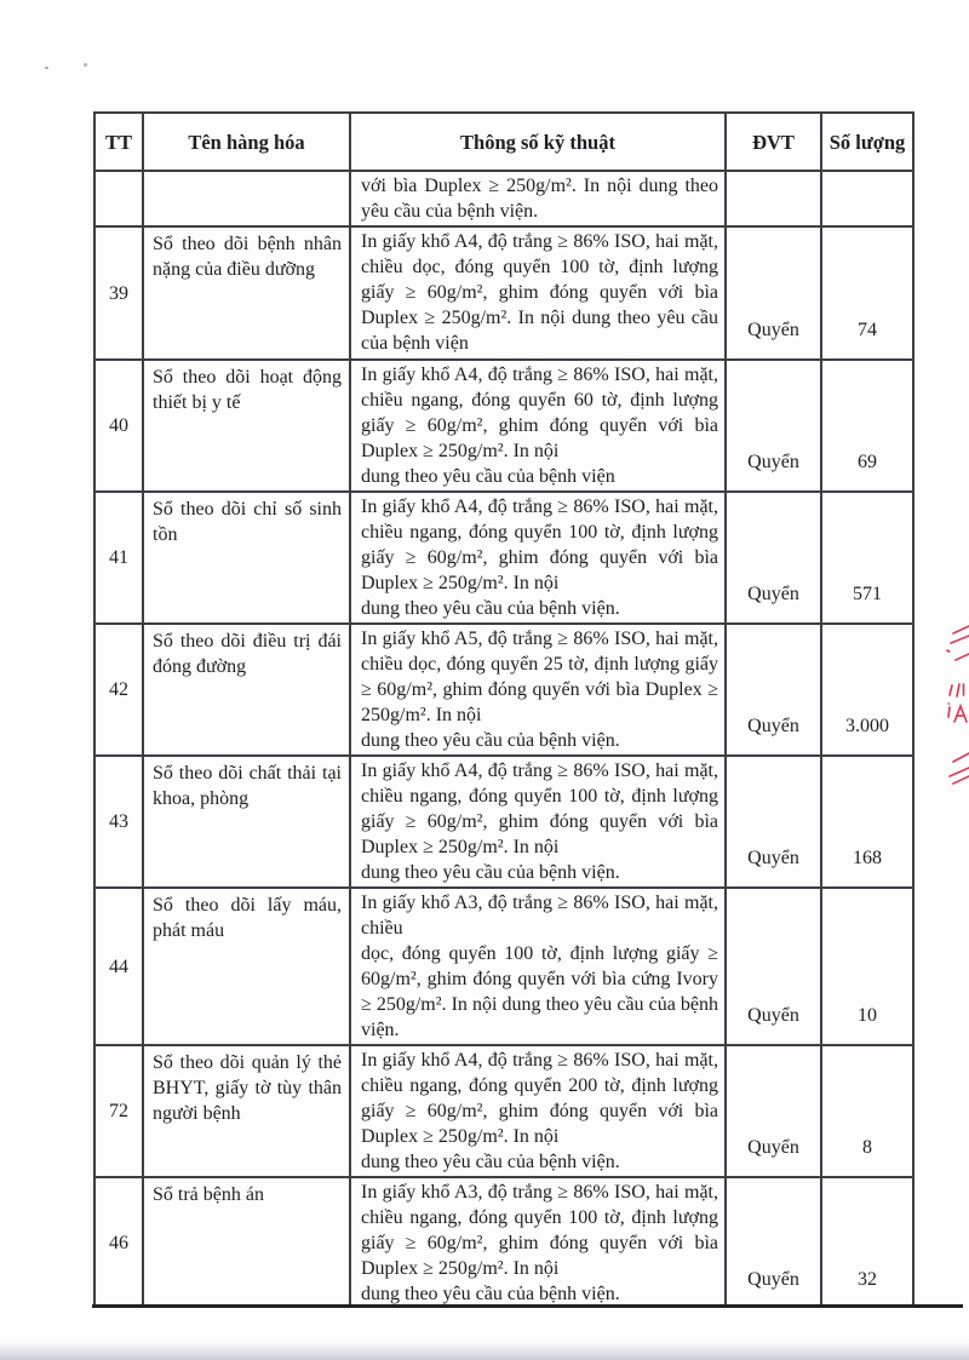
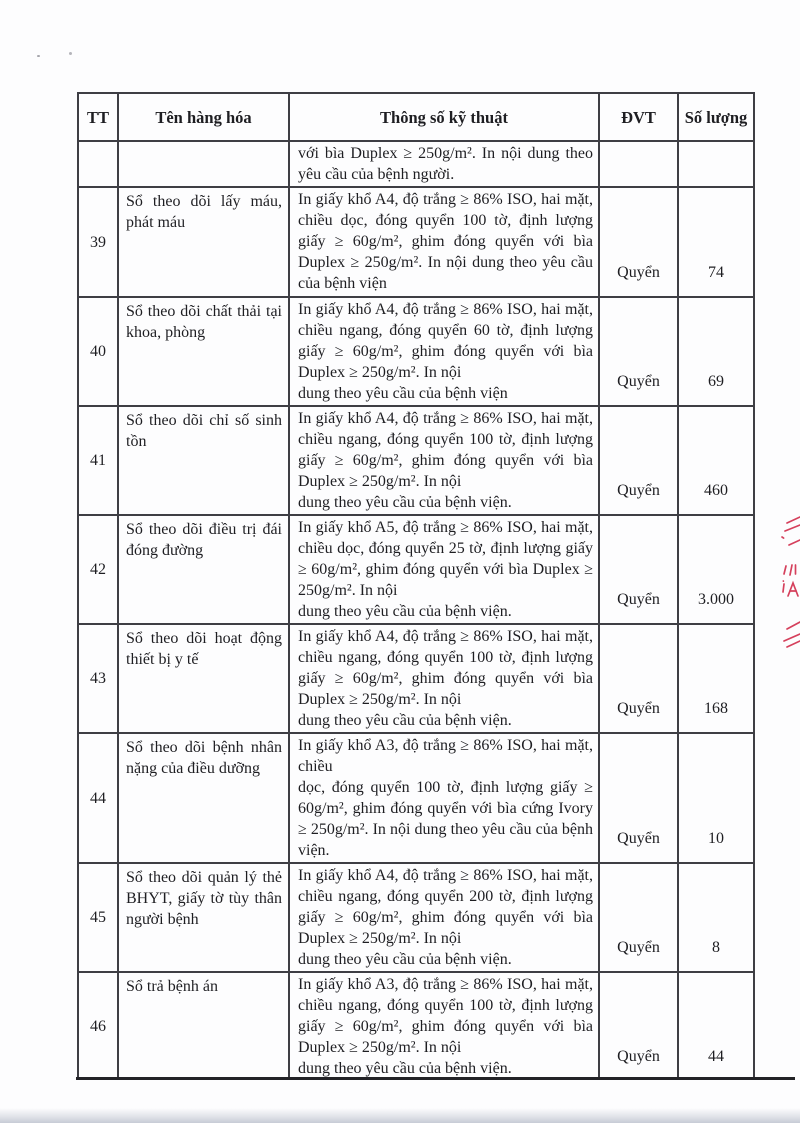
  TT	Tên hàng hóa	Thông số kỹ thuật	ĐVT	Số lượng
- 		với bìa Duplex ≥ 250g/m². In nội dung theo yêu cầu của bệnh viện.
+ 		với bìa Duplex ≥ 250g/m². In nội dung theo yêu cầu của bệnh người.
- 39	Sổ theo dõi bệnh nhân nặng của điều dưỡng	In giấy khổ A4, độ trắng ≥ 86% ISO, hai mặt, chiều dọc, đóng quyển 100 tờ, định lượng giấy ≥ 60g/m², ghim đóng quyển với bìa Duplex ≥ 250g/m². In nội dung theo yêu cầu của bệnh viện	Quyển	74
+ 39	Sổ theo dõi lấy máu, phát máu	In giấy khổ A4, độ trắng ≥ 86% ISO, hai mặt, chiều dọc, đóng quyển 100 tờ, định lượng giấy ≥ 60g/m², ghim đóng quyển với bìa Duplex ≥ 250g/m². In nội dung theo yêu cầu của bệnh viện	Quyển	74
- 40	Sổ theo dõi hoạt động thiết bị y tế	In giấy khổ A4, độ trắng ≥ 86% ISO, hai mặt, chiều ngang, đóng quyển 60 tờ, định lượng giấy ≥ 60g/m², ghim đóng quyển với bìa Duplex ≥ 250g/m². In nội dung theo yêu cầu của bệnh viện	Quyển	69
+ 40	Sổ theo dõi chất thải tại khoa, phòng	In giấy khổ A4, độ trắng ≥ 86% ISO, hai mặt, chiều ngang, đóng quyển 60 tờ, định lượng giấy ≥ 60g/m², ghim đóng quyển với bìa Duplex ≥ 250g/m². In nội dung theo yêu cầu của bệnh viện	Quyển	69
- 41	Sổ theo dõi chỉ số sinh tồn	In giấy khổ A4, độ trắng ≥ 86% ISO, hai mặt, chiều ngang, đóng quyển 100 tờ, định lượng giấy ≥ 60g/m², ghim đóng quyển với bìa Duplex ≥ 250g/m². In nội dung theo yêu cầu của bệnh viện.	Quyển	571
+ 41	Sổ theo dõi chỉ số sinh tồn	In giấy khổ A4, độ trắng ≥ 86% ISO, hai mặt, chiều ngang, đóng quyển 100 tờ, định lượng giấy ≥ 60g/m², ghim đóng quyển với bìa Duplex ≥ 250g/m². In nội dung theo yêu cầu của bệnh viện.	Quyển	460
  42	Sổ theo dõi điều trị đái đóng đường	In giấy khổ A5, độ trắng ≥ 86% ISO, hai mặt, chiều dọc, đóng quyển 25 tờ, định lượng giấy ≥ 60g/m², ghim đóng quyển với bìa Duplex ≥ 250g/m². In nội dung theo yêu cầu của bệnh viện.	Quyển	3.000
- 43	Sổ theo dõi chất thải tại khoa, phòng	In giấy khổ A4, độ trắng ≥ 86% ISO, hai mặt, chiều ngang, đóng quyển 100 tờ, định lượng giấy ≥ 60g/m², ghim đóng quyển với bìa Duplex ≥ 250g/m². In nội dung theo yêu cầu của bệnh viện.	Quyển	168
+ 43	Sổ theo dõi hoạt động thiết bị y tế	In giấy khổ A4, độ trắng ≥ 86% ISO, hai mặt, chiều ngang, đóng quyển 100 tờ, định lượng giấy ≥ 60g/m², ghim đóng quyển với bìa Duplex ≥ 250g/m². In nội dung theo yêu cầu của bệnh viện.	Quyển	168
- 44	Sổ theo dõi lấy máu, phát máu	In giấy khổ A3, độ trắng ≥ 86% ISO, hai mặt, chiều dọc, đóng quyển 100 tờ, định lượng giấy ≥ 60g/m², ghim đóng quyển với bìa cứng Ivory ≥ 250g/m². In nội dung theo yêu cầu của bệnh viện.	Quyển	10
+ 44	Sổ theo dõi bệnh nhân nặng của điều dưỡng	In giấy khổ A3, độ trắng ≥ 86% ISO, hai mặt, chiều dọc, đóng quyển 100 tờ, định lượng giấy ≥ 60g/m², ghim đóng quyển với bìa cứng Ivory ≥ 250g/m². In nội dung theo yêu cầu của bệnh viện.	Quyển	10
- 72	Sổ theo dõi quản lý thẻ BHYT, giấy tờ tùy thân người bệnh	In giấy khổ A4, độ trắng ≥ 86% ISO, hai mặt, chiều ngang, đóng quyển 200 tờ, định lượng giấy ≥ 60g/m², ghim đóng quyển với bìa Duplex ≥ 250g/m². In nội dung theo yêu cầu của bệnh viện.	Quyển	8
+ 45	Sổ theo dõi quản lý thẻ BHYT, giấy tờ tùy thân người bệnh	In giấy khổ A4, độ trắng ≥ 86% ISO, hai mặt, chiều ngang, đóng quyển 200 tờ, định lượng giấy ≥ 60g/m², ghim đóng quyển với bìa Duplex ≥ 250g/m². In nội dung theo yêu cầu của bệnh viện.	Quyển	8
- 46	Sổ trả bệnh án	In giấy khổ A3, độ trắng ≥ 86% ISO, hai mặt, chiều ngang, đóng quyển 100 tờ, định lượng giấy ≥ 60g/m², ghim đóng quyển với bìa Duplex ≥ 250g/m². In nội dung theo yêu cầu của bệnh viện.	Quyển	32
+ 46	Sổ trả bệnh án	In giấy khổ A3, độ trắng ≥ 86% ISO, hai mặt, chiều ngang, đóng quyển 100 tờ, định lượng giấy ≥ 60g/m², ghim đóng quyển với bìa Duplex ≥ 250g/m². In nội dung theo yêu cầu của bệnh viện.	Quyển	44
